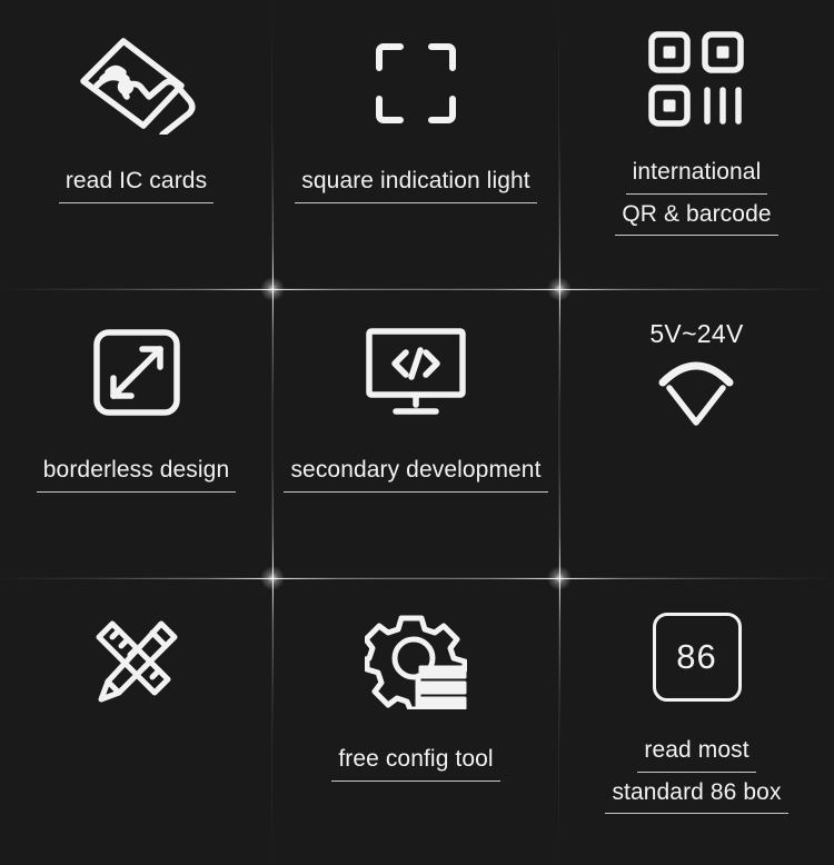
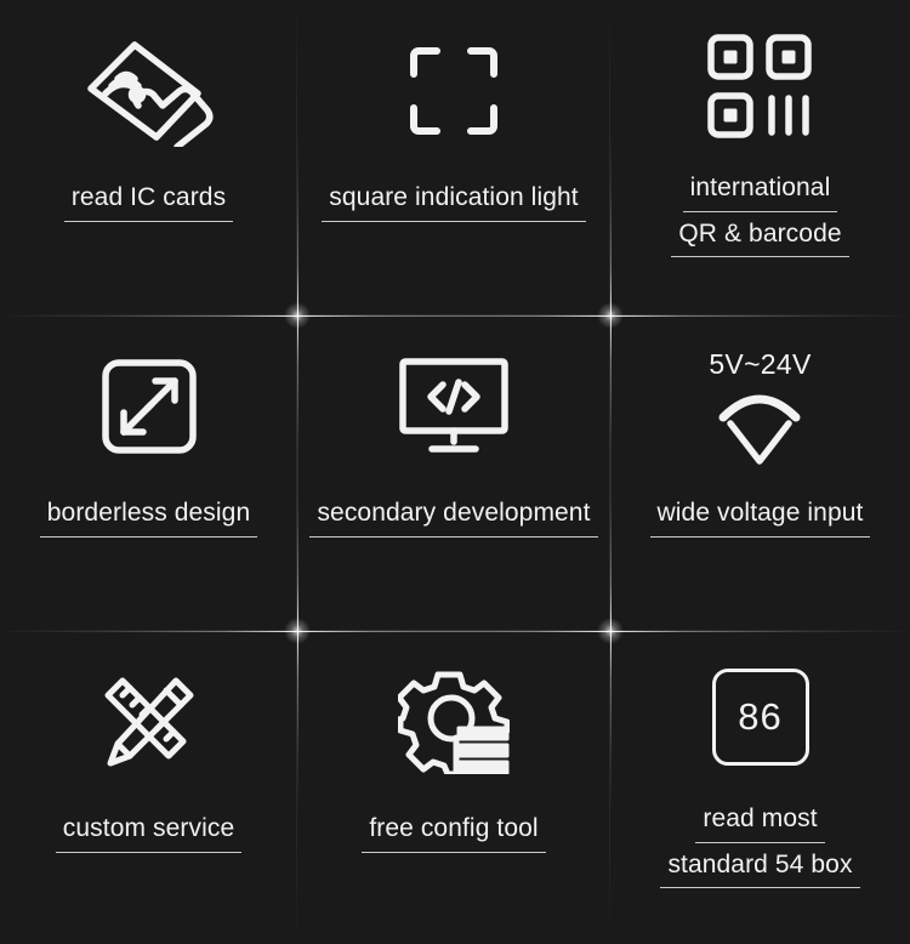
  read IC cards
  square indication light
  international
  QR & barcode
  borderless design
  secondary development
  5V~24V
+ wide voltage input
+ custom service
  free config tool
  86
  read most
- standard 86 box
+ standard 54 box
